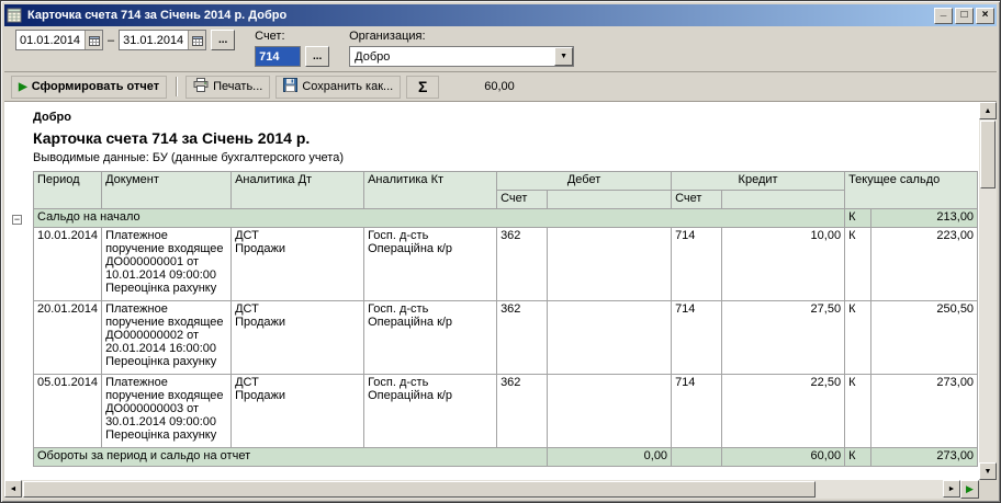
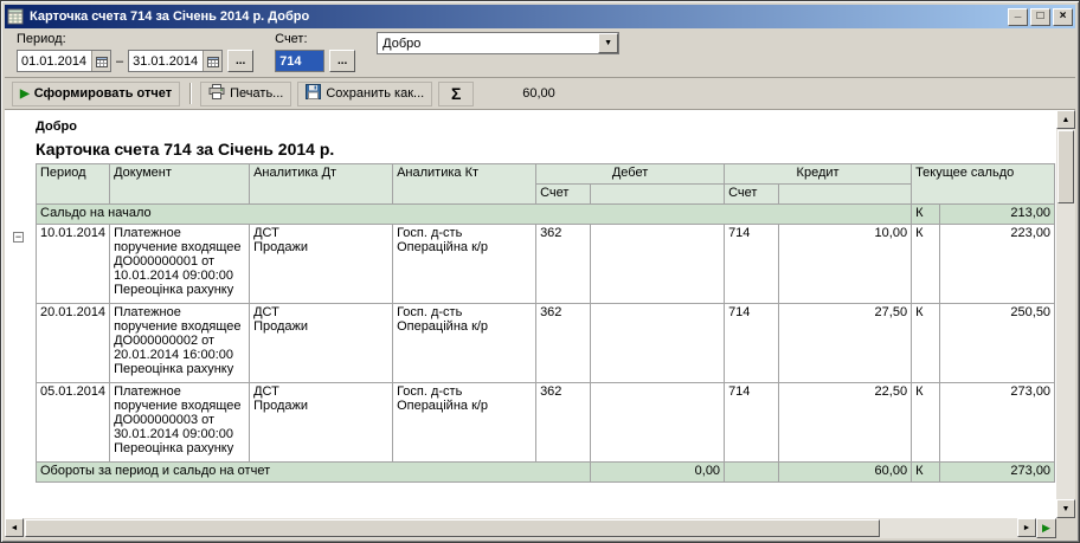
  Карточка счета 714 за Січень 2014 р. Добро
  _
  □
  ×
+ Период:
  01.01.2014
  –
  31.01.2014
  ...
  Счет:
  714
  ...
- Организация:
  Добро
  ▶
  Сформировать отчет
  Печать...
  Сохранить как...
  Σ
  60,00
  −
  Добро
  Карточка счета 714 за Січень 2014 р.
- Выводимые данные: БУ (данные бухгалтерского учета)
  Период	Документ	Аналитика Дт	Аналитика Кт	Дебет	Кредит	Текущее сальдо
  Счет		Счет
  Сальдо на начало	К	213,00
  10.01.2014	Платежное поручение входящее ДО000000001 от 10.01.2014 09:00:00 Переоцінка рахунку	ДСТ Продажи	Госп. д-сть Операційна к/р	362		714	10,00	К	223,00
  20.01.2014	Платежное поручение входящее ДО000000002 от 20.01.2014 16:00:00 Переоцінка рахунку	ДСТ Продажи	Госп. д-сть Операційна к/р	362		714	27,50	К	250,50
  05.01.2014	Платежное поручение входящее ДО000000003 от 30.01.2014 09:00:00 Переоцінка рахунку	ДСТ Продажи	Госп. д-сть Операційна к/р	362		714	22,50	К	273,00
  Обороты за период и сальдо на отчет	0,00		60,00	К	273,00
  ▶
